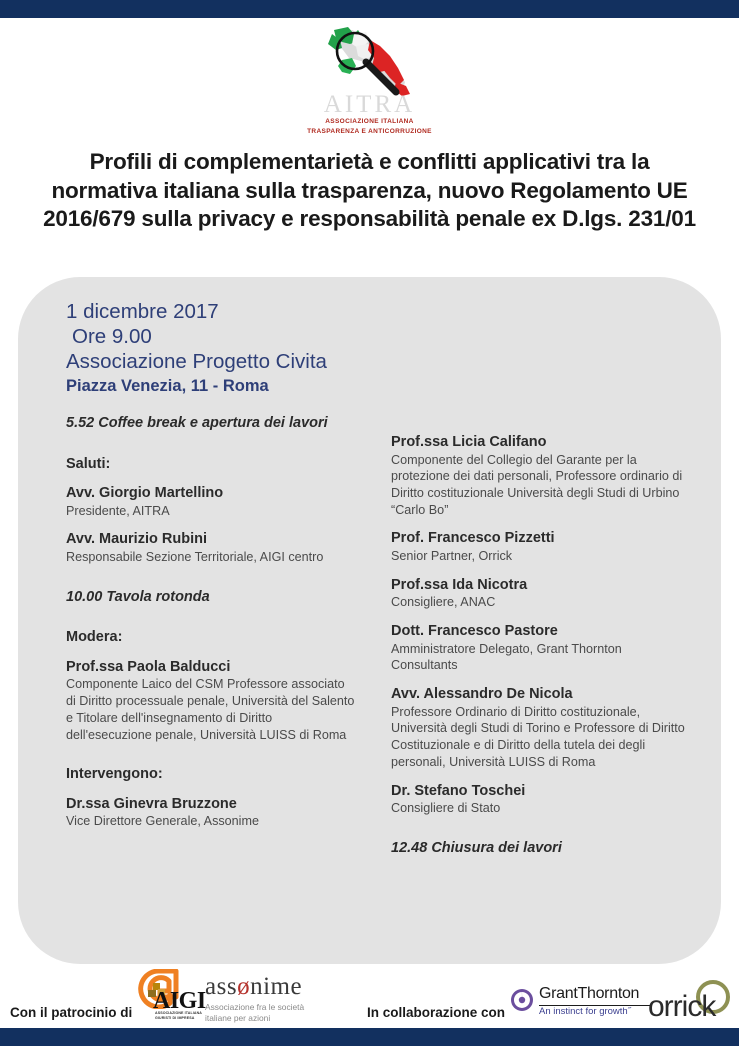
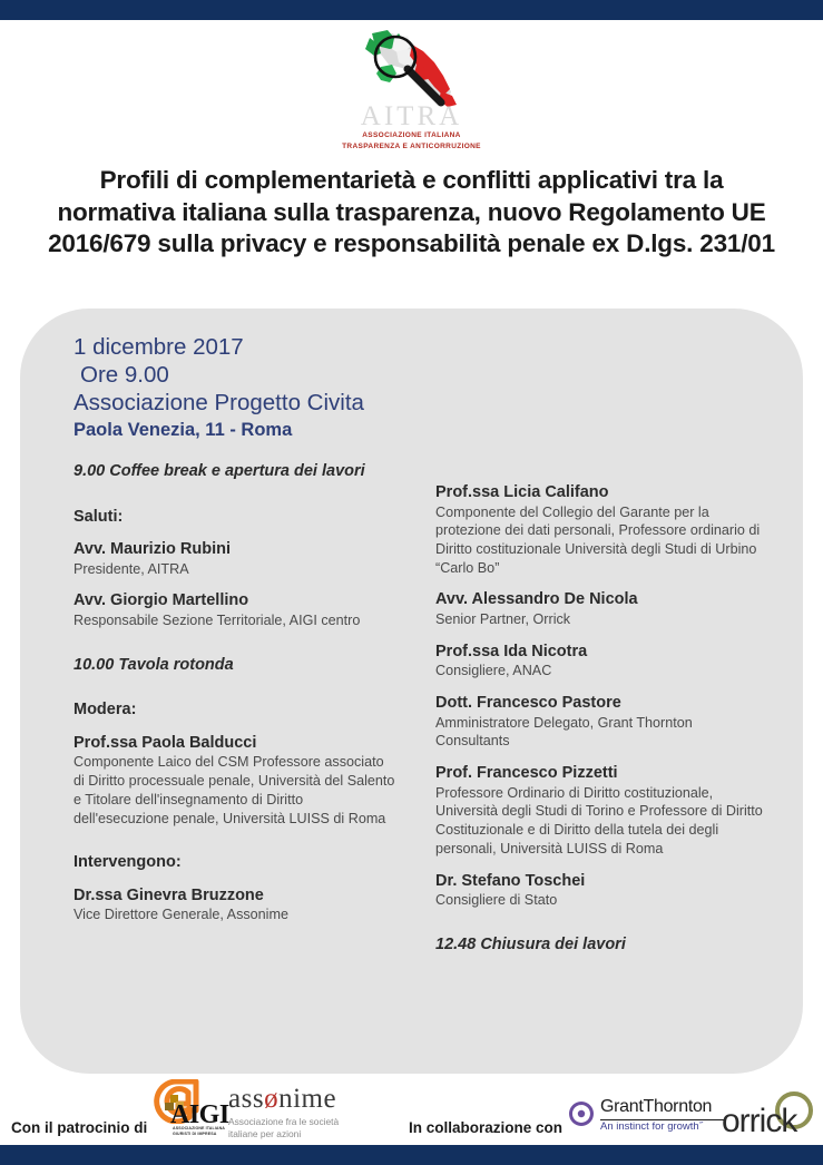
  AITRA
  Profili di complementarietà e conflitti applicativi tra la normativa italiana sulla trasparenza, nuovo Regolamento UE 2016/679 sulla privacy e responsabilità penale ex D.lgs. 231/01
  1 dicembre 2017
  Ore 9.00
  Associazione Progetto Civita
- Piazza Venezia, 11 - Roma
+ Paola Venezia, 11 - Roma
- 5.52 Coffee break e apertura dei lavori
+ 9.00 Coffee break e apertura dei lavori
  Saluti:
- Avv. Giorgio Martellino
+ Avv. Maurizio Rubini
  Presidente, AITRA
- Avv. Maurizio Rubini
+ Avv. Giorgio Martellino
  Responsabile Sezione Territoriale, AIGI centro
  10.00 Tavola rotonda
  Modera:
  Prof.ssa Paola Balducci
  Componente Laico del CSM Professore associato di Diritto processuale penale, Università del Salento e Titolare dell'insegnamento di Diritto dell'esecuzione penale, Università LUISS di Roma
  Intervengono:
  Dr.ssa Ginevra Bruzzone
  Vice Direttore Generale, Assonime
  Prof.ssa Licia Califano
  Componente del Collegio del Garante per la protezione dei dati personali, Professore ordinario di Diritto costituzionale Università degli Studi di Urbino “Carlo Bo”
- Prof. Francesco Pizzetti
+ Avv. Alessandro De Nicola
  Senior Partner, Orrick
  Prof.ssa Ida Nicotra
  Consigliere, ANAC
  Dott. Francesco Pastore
  Amministratore Delegato, Grant Thornton Consultants
- Avv. Alessandro De Nicola
+ Prof. Francesco Pizzetti
  Professore Ordinario di Diritto costituzionale, Università degli Studi di Torino e Professore di Diritto Costituzionale e di Diritto della tutela dei degli personali, Università LUISS di Roma
  Dr. Stefano Toschei
  Consigliere di Stato
  12.48 Chiusura dei lavori
  Con il patrocinio di
  In collaborazione con
  AIGI
  assønime
  Associazione fra le società
  italiane per azioni
  GrantThornton
  An instinct for growth˝
  orrick
